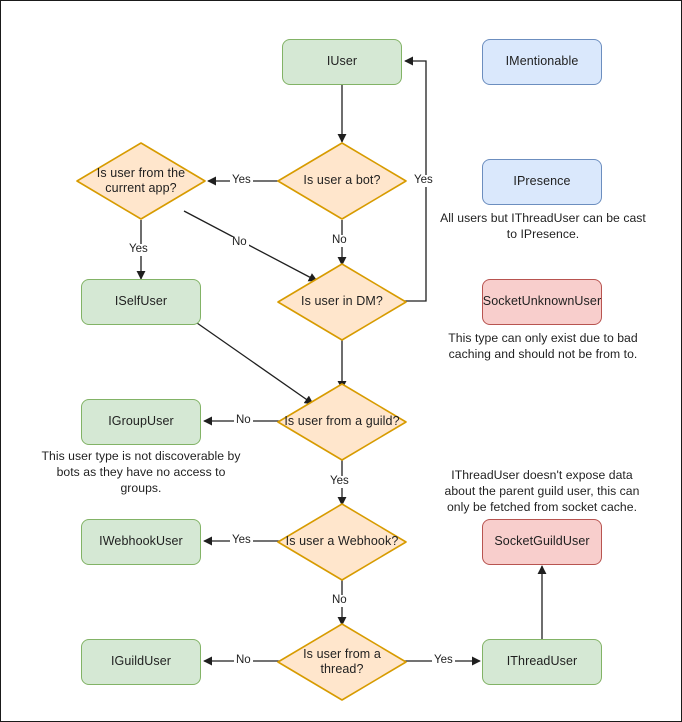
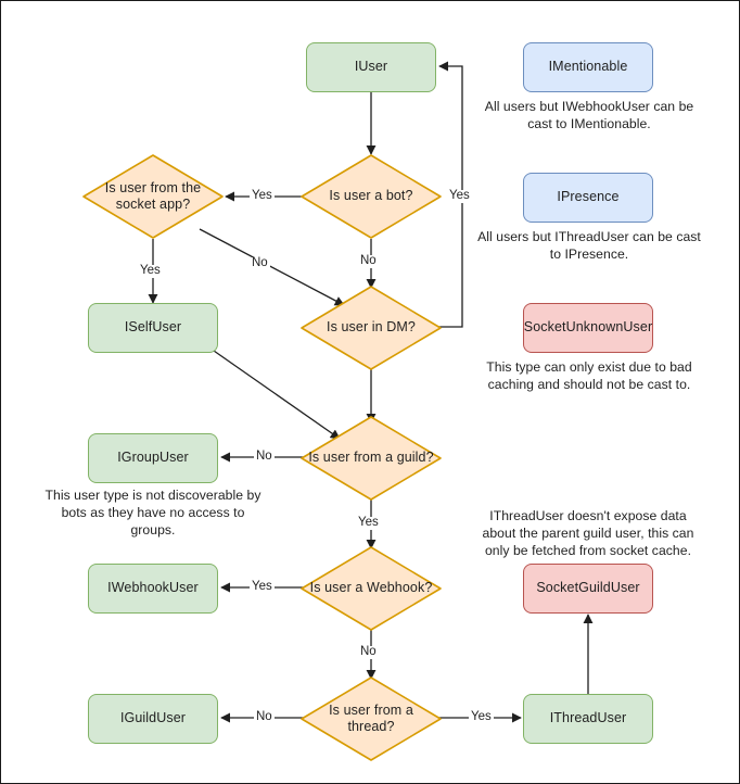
  IUser
  Is user a bot?
- Is user from the current app?
+ Is user from the socket app?
  ISelfUser
  Is user in DM?
  Is user from a guild?
  IGroupUser
  Is user a Webhook?
  IWebhookUser
  Is user from a thread?
  IGuildUser
  IThreadUser
  IMentionable
  IPresence
  SocketUnknownUser
  SocketGuildUser
+ All users but IWebhookUser can be cast to IMentionable.
  All users but IThreadUser can be cast to IPresence.
- This type can only exist due to bad caching and should not be from to.
+ This type can only exist due to bad caching and should not be cast to.
  This user type is not discoverable by bots as they have no access to groups.
  IThreadUser doesn't expose data about the parent guild user, this can only be fetched from socket cache.
  Yes
  Yes
  Yes
  No
  No
  No
  Yes
  Yes
  No
  No
  Yes
